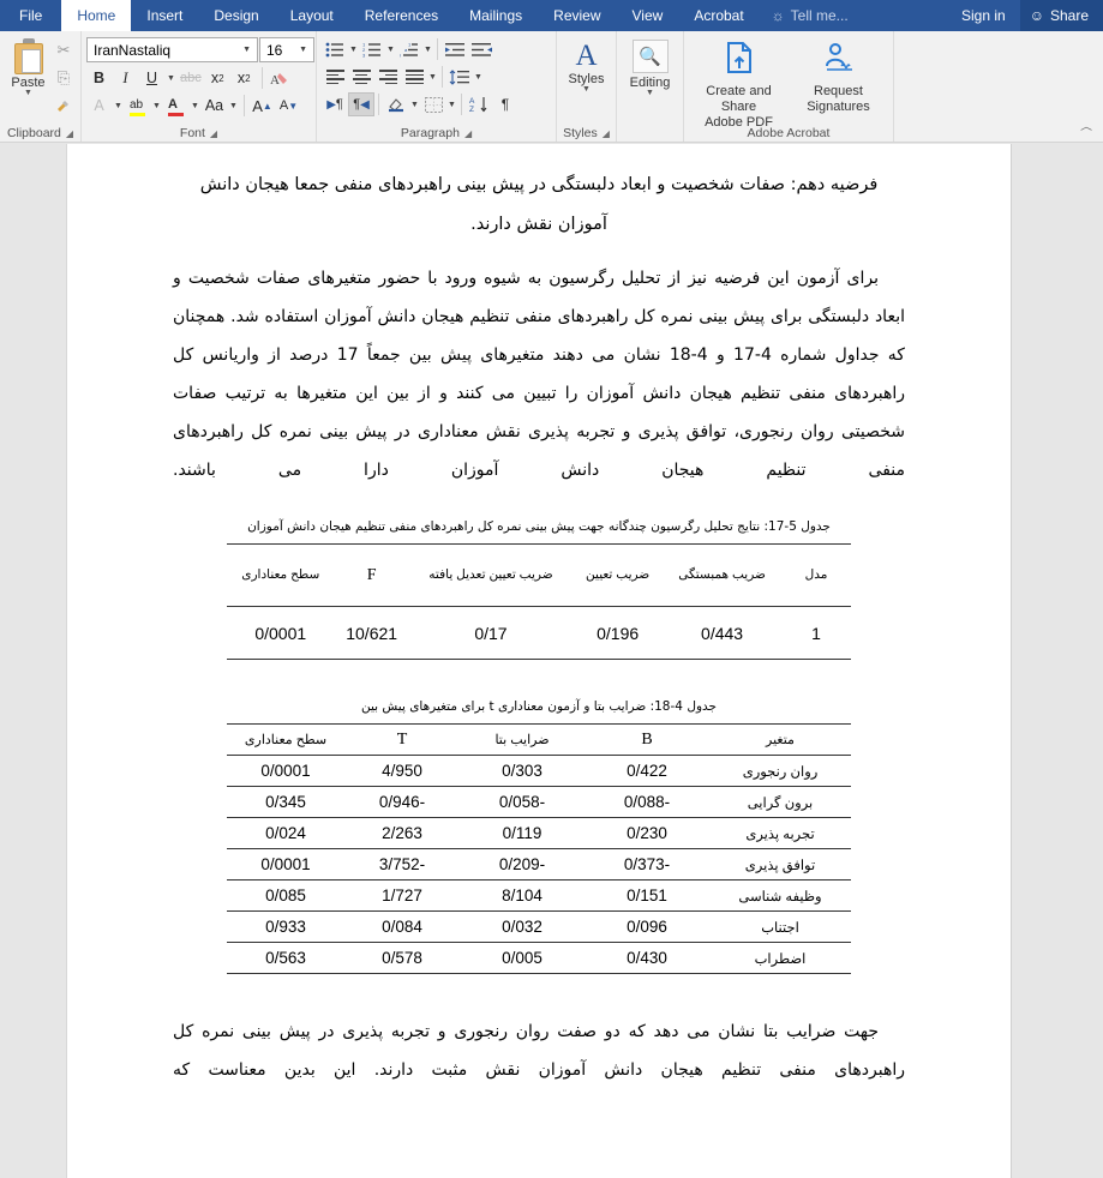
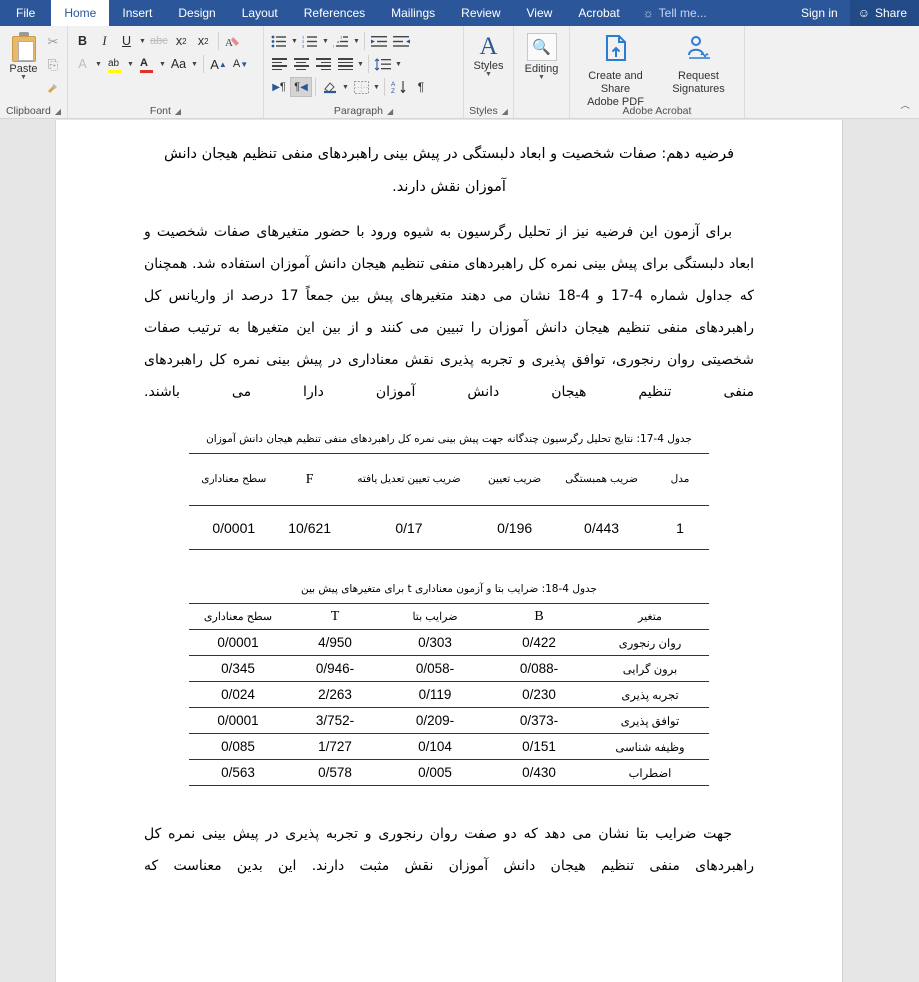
  File
  Home
  Insert
  Design
  Layout
  References
  Mailings
  Review
  View
  Acrobat
  ☼
  Tell me...
  Sign in
  ☺
  Share
  Paste
  ✂
  ⎘
  Clipboard
  ◢
- IranNastaliq
- 16
  B
  I
  U
  abc
  x
  2
  x
  2
  A
  A
  ab
  A
  Aa
  A
  ▲
  A
  ▼
  Font
  ◢
  ▶
  ¶
  ¶
  ◀
  ¶
  Paragraph
  ◢
  A
  Styles
  Styles
  ◢
  🔍
  Editing
  Create and Share
  Adobe PDF
  Request
  Signatures
  Adobe Acrobat
  ︿
- فرضیه دهم: صفات شخصیت و ابعاد دلبستگی در پیش بینی راهبردهای منفی جمعا هیجان دانش آموزان نقش دارند.
+ فرضیه دهم: صفات شخصیت و ابعاد دلبستگی در پیش بینی راهبردهای منفی تنظیم هیجان دانش آموزان نقش دارند.
  برای آزمون این فرضیه نیز از تحلیل رگرسیون به شیوه ورود با حضور متغیرهای صفات شخصیت و ابعاد دلبستگی برای پیش بینی نمره کل راهبردهای منفی تنظیم هیجان دانش آموزان استفاده شد. همچنان که جداول شماره 4-17 و 4-18 نشان می دهند متغیرهای پیش بین جمعاً 17 درصد از واریانس کل راهبردهای منفی تنظیم هیجان دانش آموزان را تبیین می کنند و از بین این متغیرها به ترتیب صفات شخصیتی روان رنجوری، توافق پذیری و تجربه پذیری نقش معناداری در پیش بینی نمره کل راهبردهای منفی تنظیم هیجان دانش آموزان دارا می باشند.
- جدول 5-17: نتایج تحلیل رگرسیون چندگانه جهت پیش بینی نمره کل راهبردهای منفی تنظیم هیجان دانش آموزان
+ جدول 4-17: نتایج تحلیل رگرسیون چندگانه جهت پیش بینی نمره کل راهبردهای منفی تنظیم هیجان دانش آموزان
  مدل	ضریب همبستگی	ضریب تعیین	ضریب تعیین تعدیل یافته	F	سطح معناداری
  1	0/443	0/196	0/17	10/621	0/0001
  جدول 4-18: ضرایب بتا و آزمون معناداری t برای متغیرهای پیش بین
  متغیر	B	ضرایب بتا	T	سطح معناداری
  روان رنجوری	0/422	0/303	4/950	0/0001
  برون گرایی	-0/088	-0/058	-0/946	0/345
  تجربه پذیری	0/230	0/119	2/263	0/024
  توافق پذیری	-0/373	-0/209	-3/752	0/0001
- وظیفه شناسی	0/151	8/104	1/727	0/085
+ وظیفه شناسی	0/151	0/104	1/727	0/085
- اجتناب	0/096	0/032	0/084	0/933
  اضطراب	0/430	0/005	0/578	0/563
  جهت ضرایب بتا نشان می دهد که دو صفت روان رنجوری و تجربه پذیری در پیش بینی نمره کل راهبردهای منفی تنظیم هیجان دانش آموزان نقش مثبت دارند. این بدین معناست که
